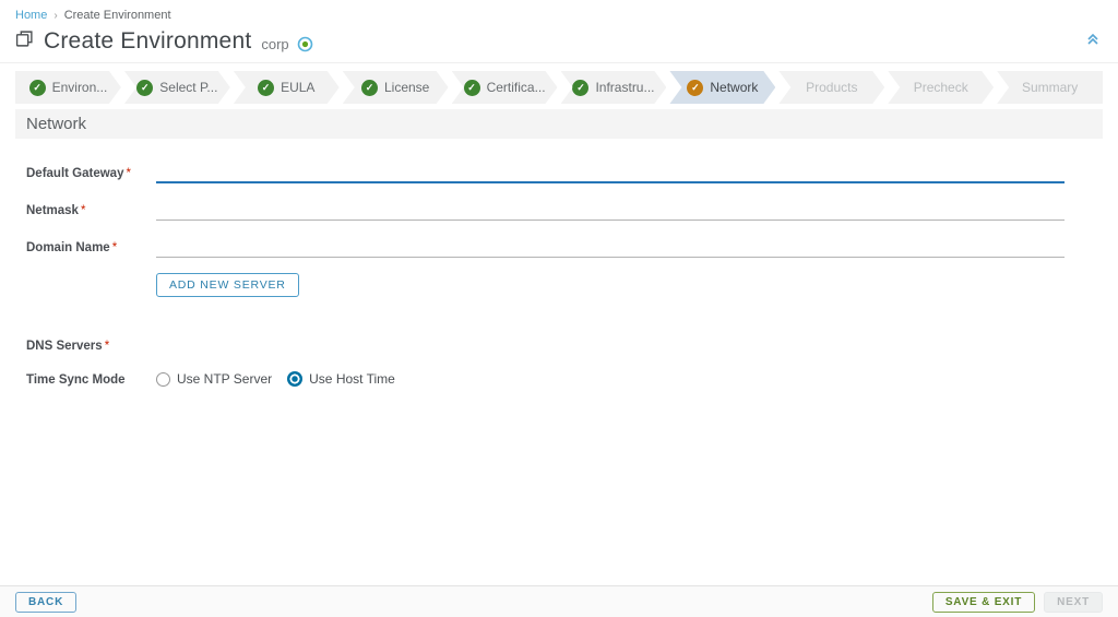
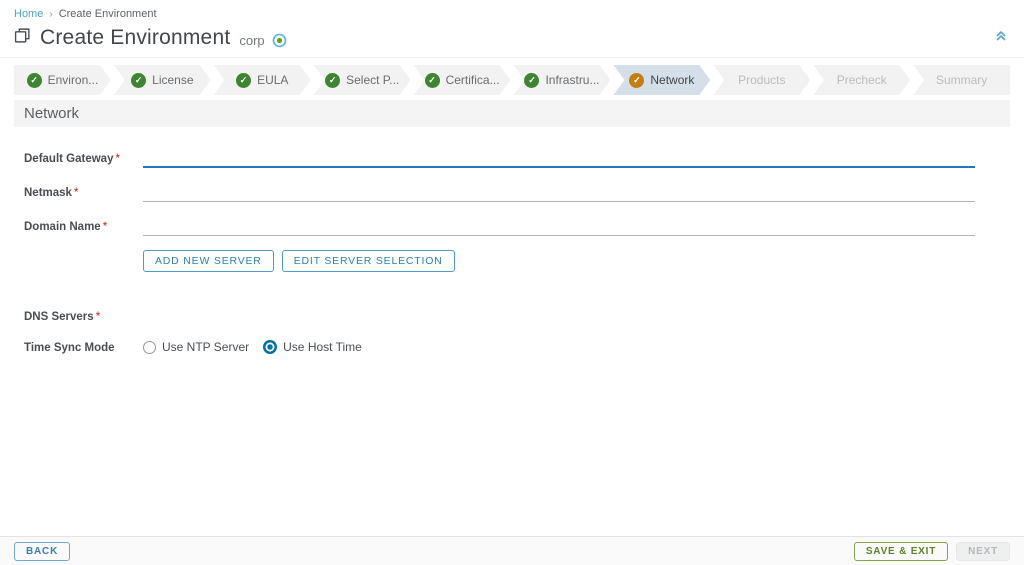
  Home
  ›
  Create Environment
  Create Environment
  corp
  ✓
  Environ...
  ✓
- Select P...
+ License
  ✓
  EULA
  ✓
- License
+ Select P...
  ✓
  Certifica...
  ✓
  Infrastru...
  ✓
  Network
  Products
  Precheck
  Summary
  Network
  Default Gateway *
  Netmask *
  Domain Name *
  ADD NEW SERVER
+ EDIT SERVER SELECTION
  DNS Servers *
  Time Sync Mode
  Use NTP Server
  Use Host Time
  BACK
  SAVE & EXIT
  NEXT
